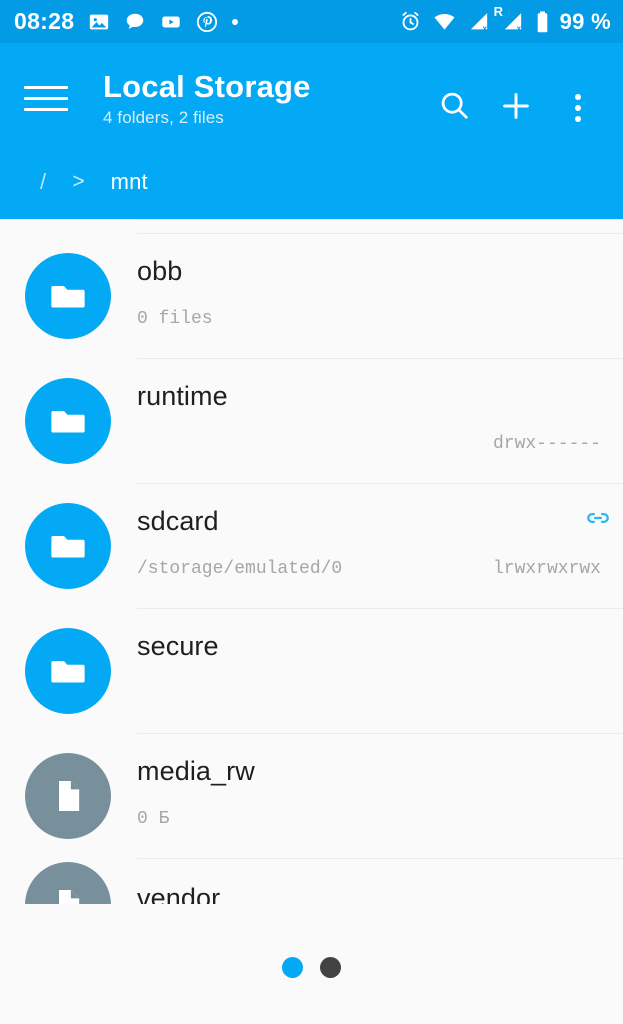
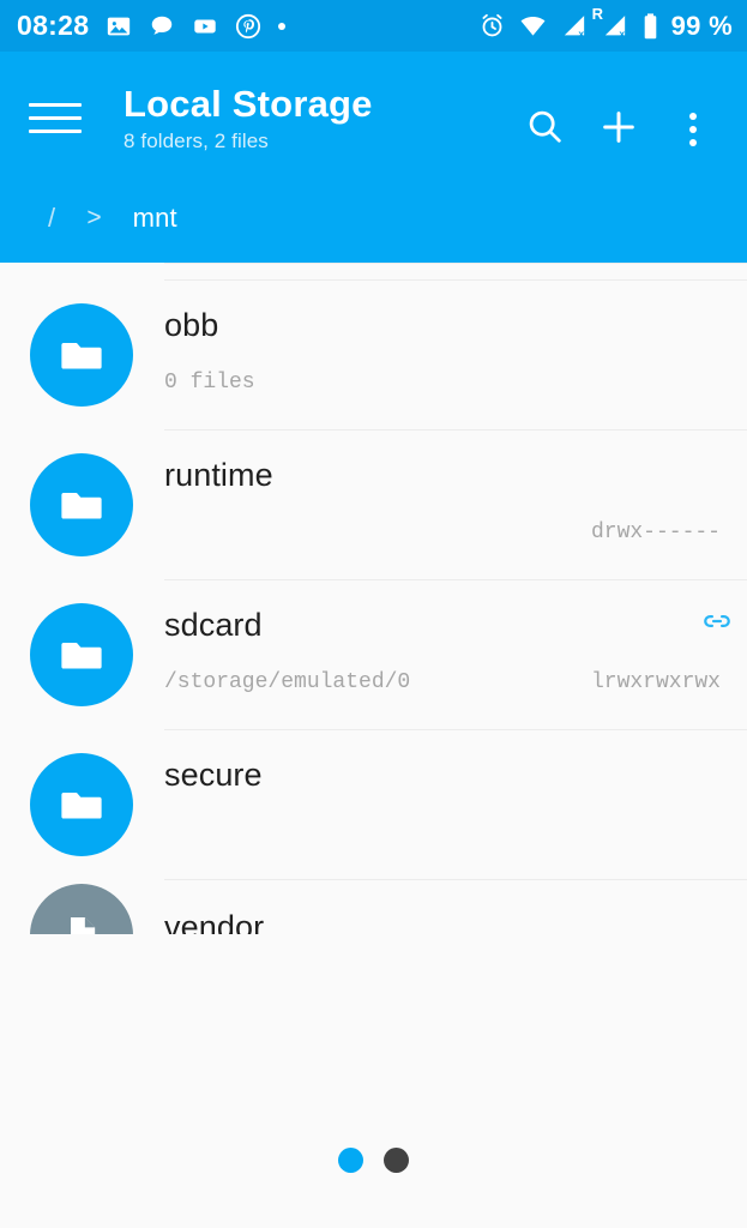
  08:28
  x
  x
  R
  99 %
  Local Storage
- 4 folders, 2 files
+ 8 folders, 2 files
  /
  >
  mnt
  obb
  0 files
  runtime
  drwx------
  sdcard
  /storage/emulated/0
  lrwxrwxrwx
  secure
- media_rw
- 0 Б
  vendor
